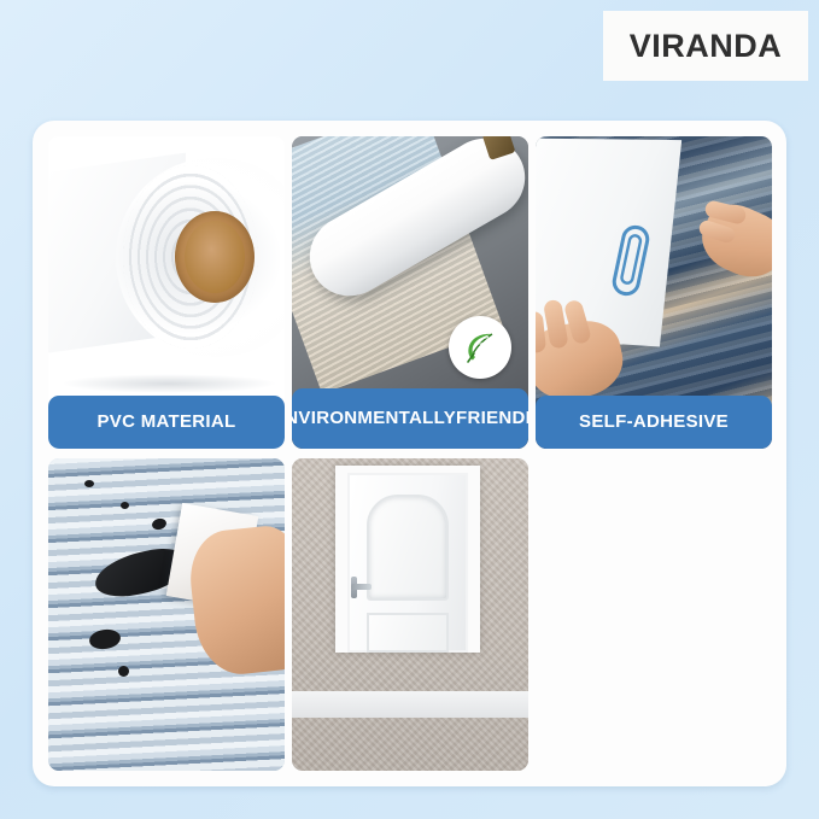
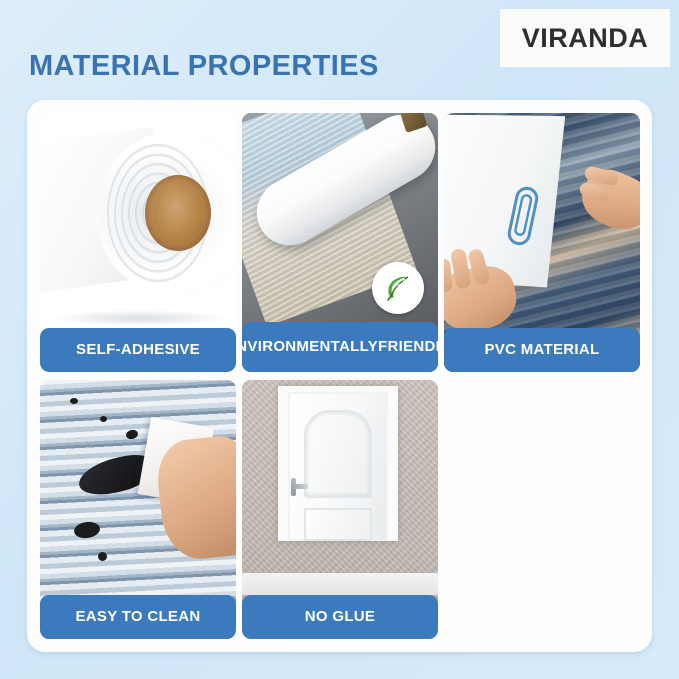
  VIRANDA
+ MATERIAL PROPERTIES
- PVC MATERIAL
+ SELF-ADHESIVE
  NVIRONMENTALLY
  FRIEND
- SELF-ADHESIVE
+ PVC MATERIAL
+ EASY TO CLEAN
+ NO GLUE
